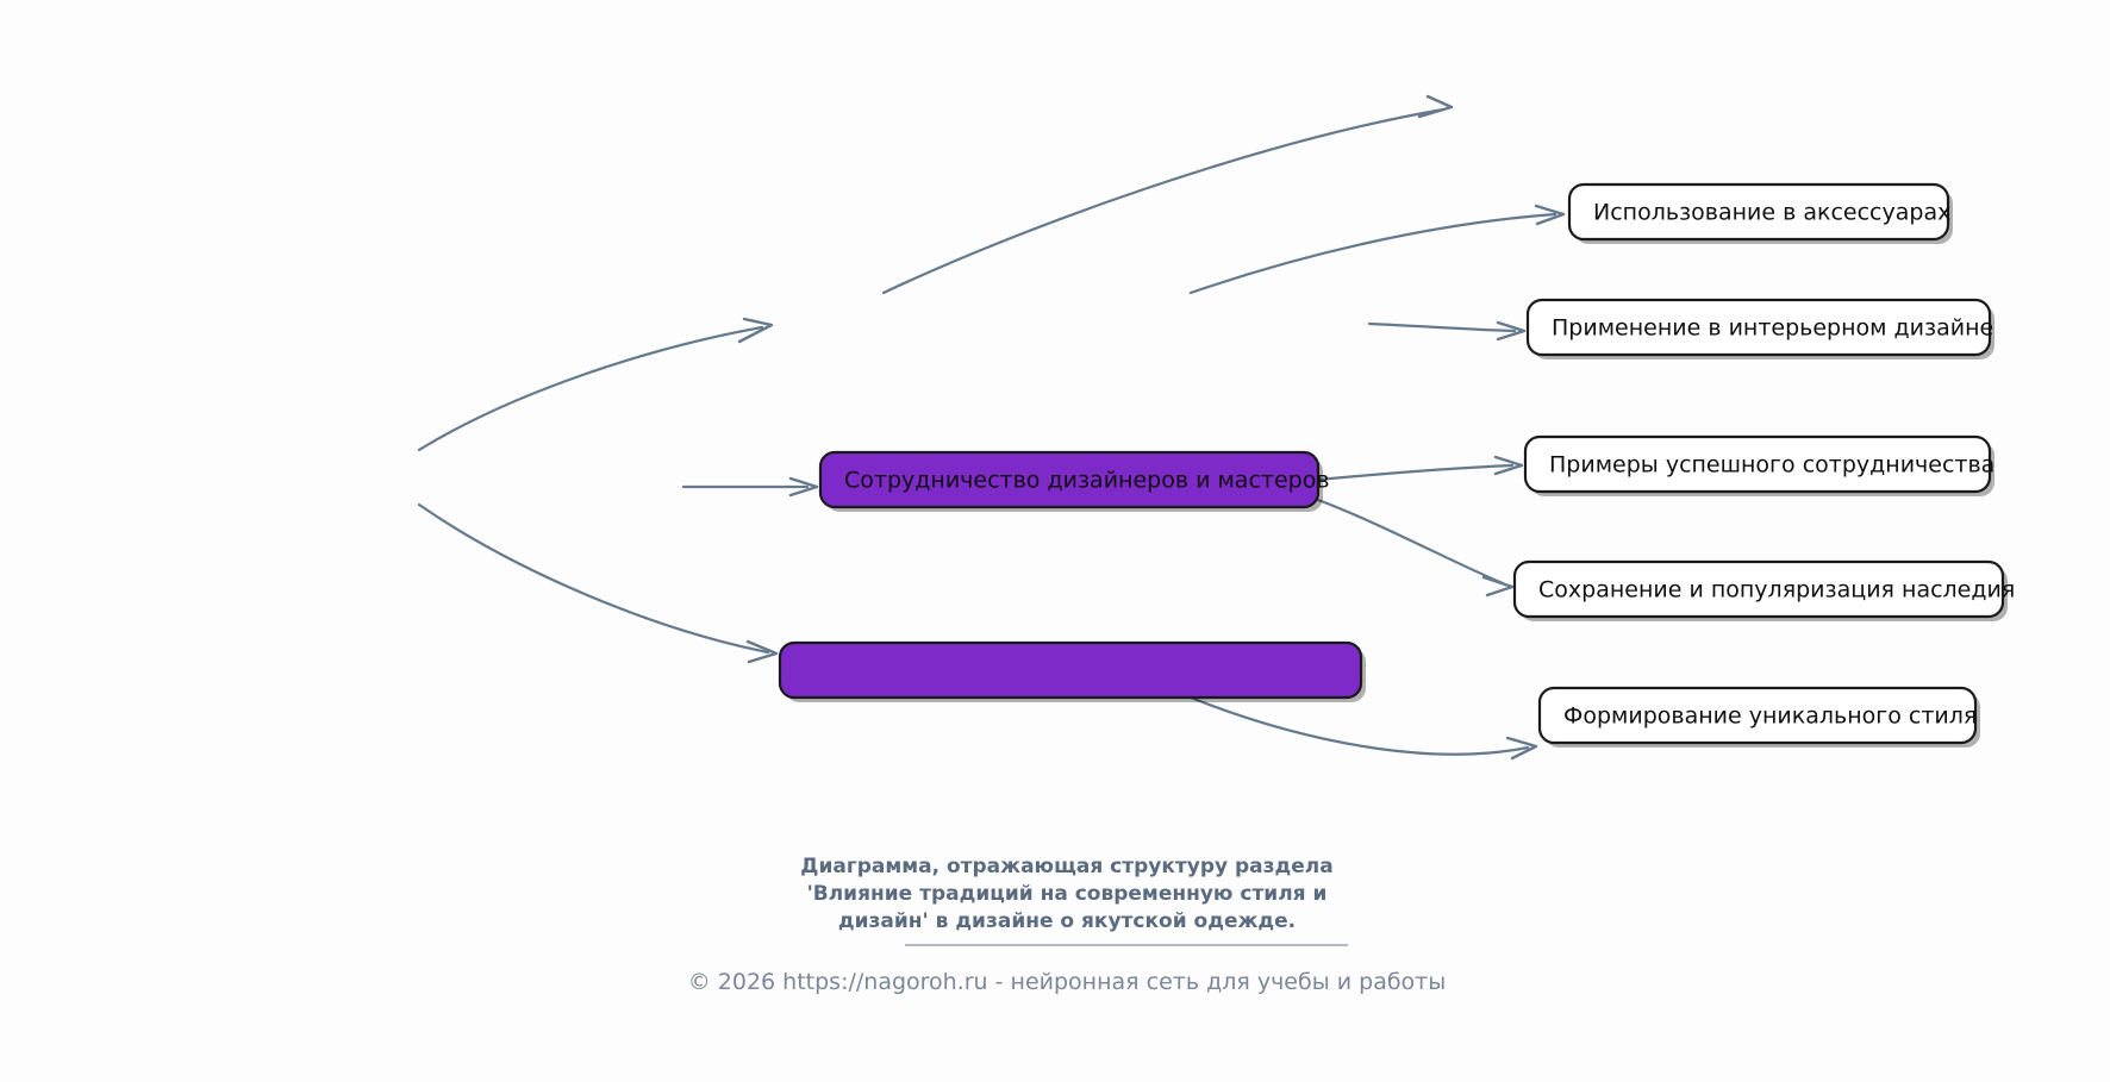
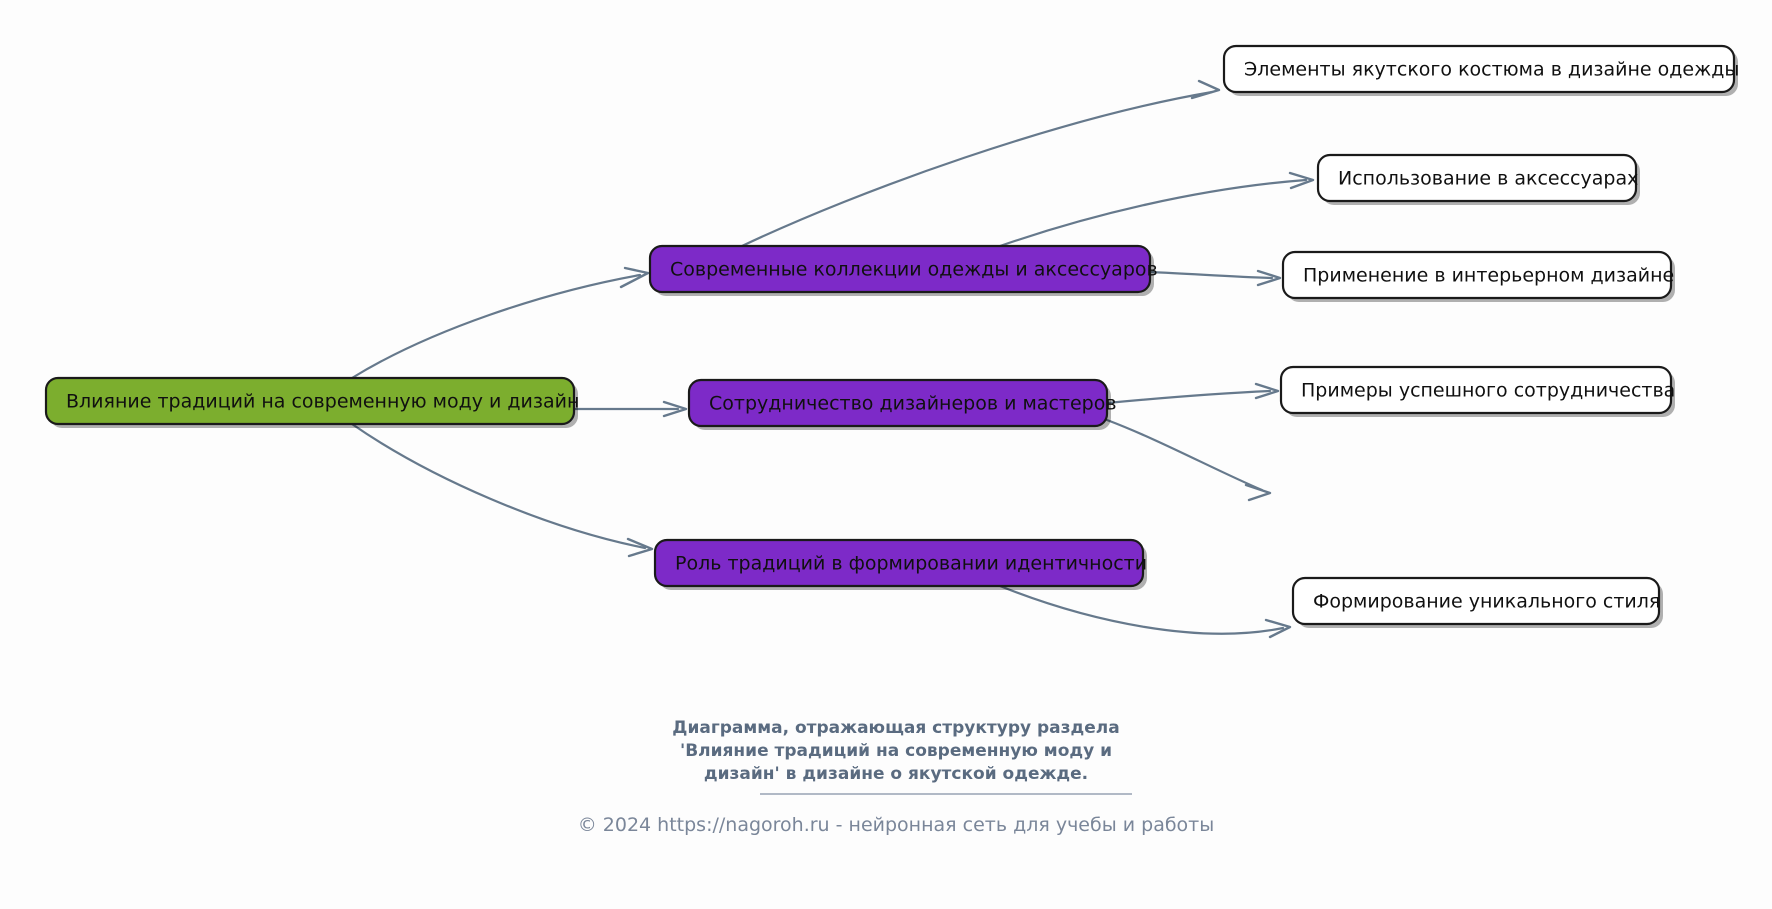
+ Влияние традиций на современную моду и дизайн
+ Современные коллекции одежды и аксессуаров
  Сотрудничество дизайнеров и мастеров
+ Роль традиций в формировании идентичности
+ Элементы якутского костюма в дизайне одежды
  Использование в аксессуарах
  Применение в интерьерном дизайне
  Примеры успешного сотрудничества
- Сохранение и популяризация наследия
  Формирование уникального стиля
  Диаграмма, отражающая структуру раздела
- 'Влияние традиций на современную стиля и
+ 'Влияние традиций на современную моду и
  дизайн' в дизайне о якутской одежде.
- © 2026 https://nagoroh.ru - нейронная сеть для учебы и работы
+ © 2024 https://nagoroh.ru - нейронная сеть для учебы и работы
